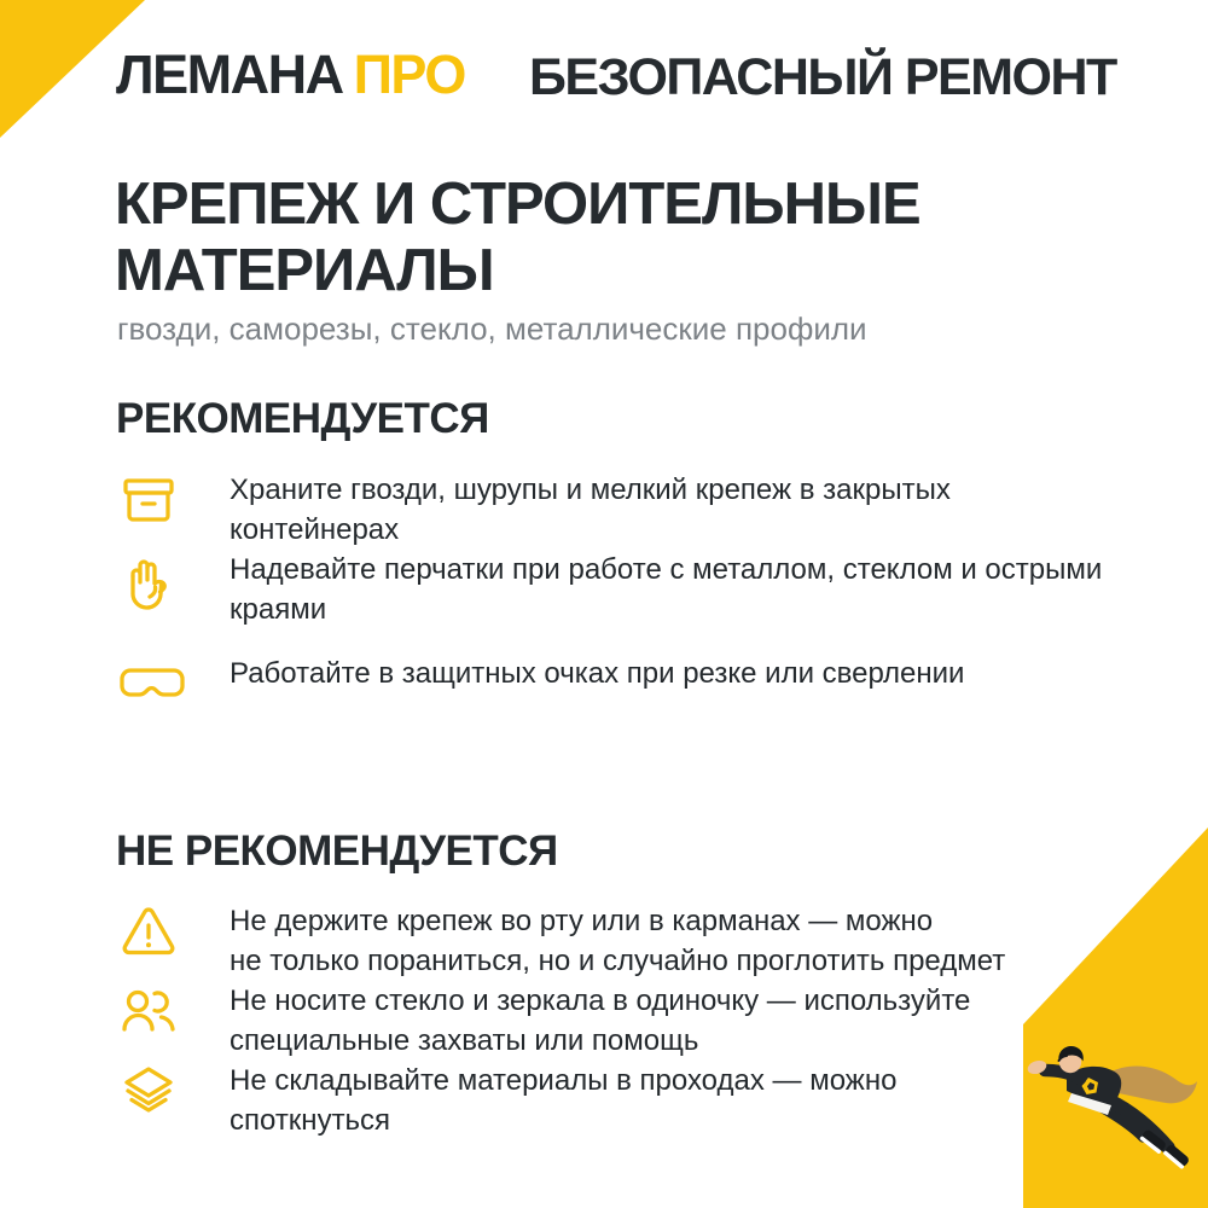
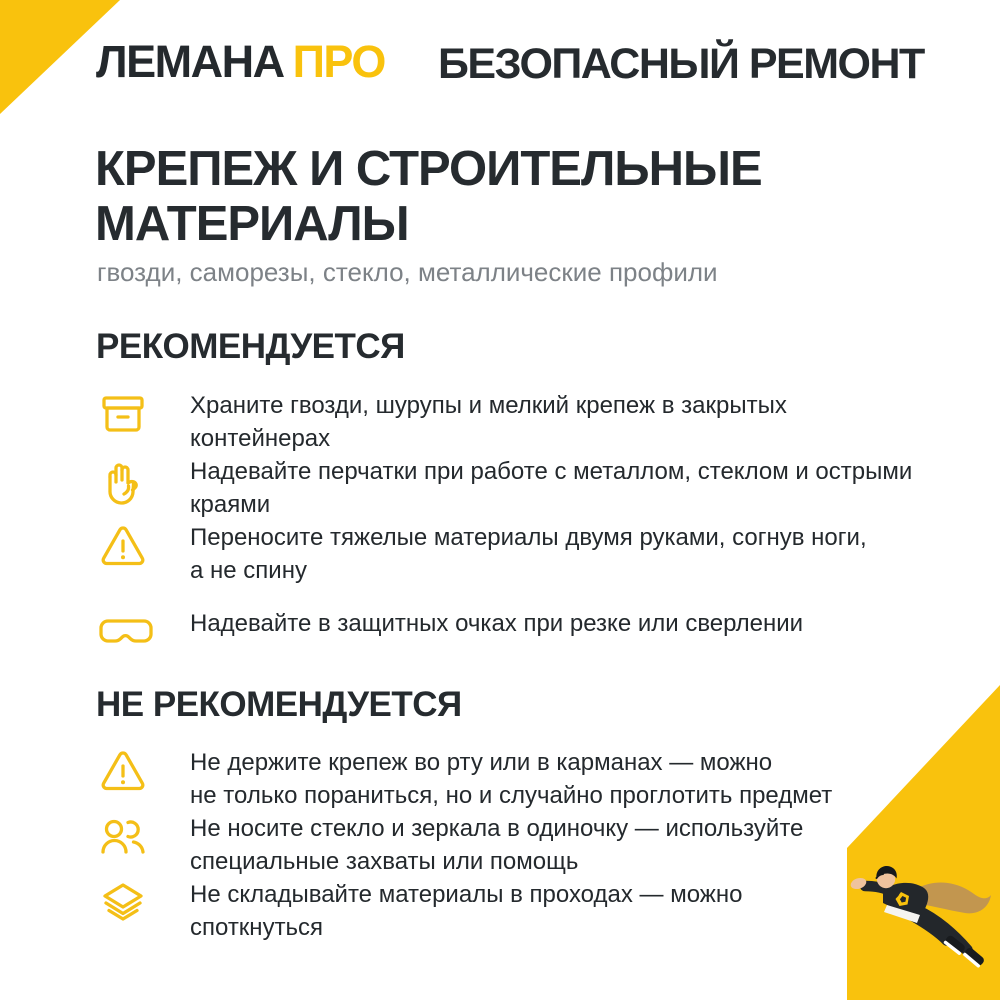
  ЛЕМАНА ПРО
  БЕЗОПАСНЫЙ РЕМОНТ
  КРЕПЕЖ И СТРОИТЕЛЬНЫЕ
  МАТЕРИАЛЫ
  гвозди, саморезы, стекло, металлические профили
  РЕКОМЕНДУЕТСЯ
  Храните гвозди, шурупы и мелкий крепеж в закрытых
  контейнерах
  Надевайте перчатки при работе с металлом, стеклом и острыми
  краями
+ Переносите тяжелые материалы двумя руками, согнув ноги,
+ а не спину
- Работайте в защитных очках при резке или сверлении
+ Надевайте в защитных очках при резке или сверлении
  НЕ РЕКОМЕНДУЕТСЯ
  Не держите крепеж во рту или в карманах — можно
  не только пораниться, но и случайно проглотить предмет
  Не носите стекло и зеркала в одиночку — используйте
  специальные захваты или помощь
  Не складывайте материалы в проходах — можно
  споткнуться
